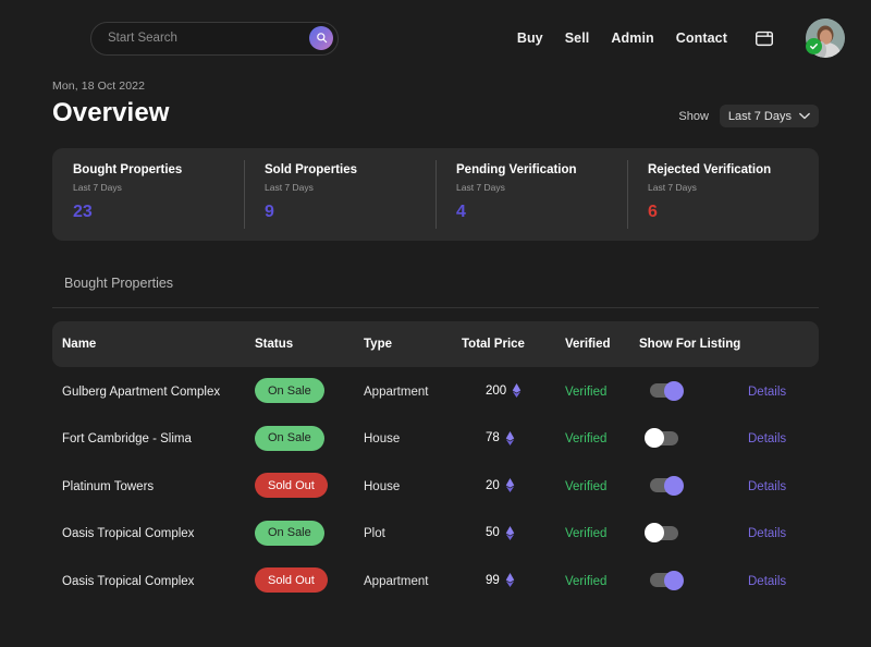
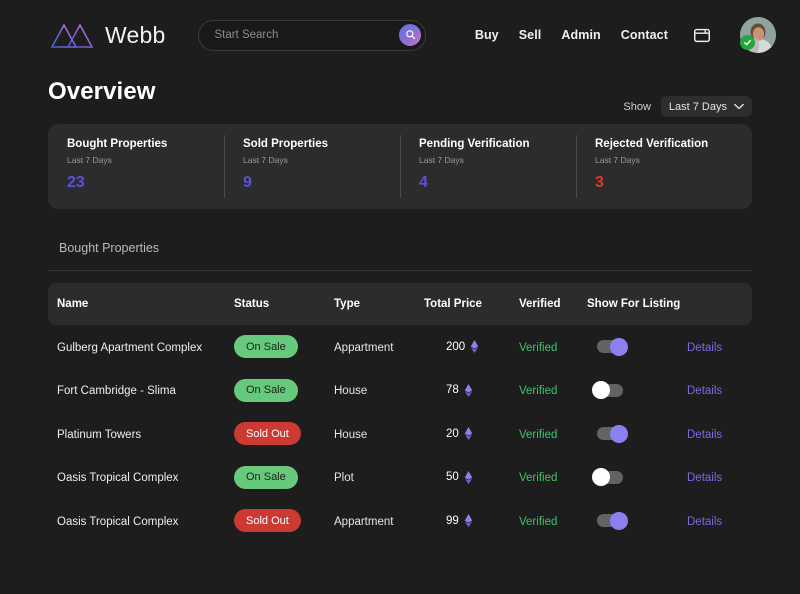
+ Webb
  Start Search
  Buy
  Sell
  Admin
  Contact
- Mon, 18 Oct 2022
  Overview
  Show
  Last 7 Days
  Bought Properties
  Last 7 Days
  23
  Sold Properties
  Last 7 Days
  9
  Pending Verification
  Last 7 Days
  4
  Rejected Verification
  Last 7 Days
- 6
+ 3
  Bought Properties
  Name
  Status
  Type
  Total Price
  Verified
  Show For Listing
  Gulberg Apartment Complex
  On Sale
  Appartment
  200
  Verified
  Details
  Fort Cambridge - Slima
  On Sale
  House
  78
  Verified
  Details
  Platinum Towers
  Sold Out
  House
  20
  Verified
  Details
  Oasis Tropical Complex
  On Sale
  Plot
  50
  Verified
  Details
  Oasis Tropical Complex
  Sold Out
  Appartment
  99
  Verified
  Details
